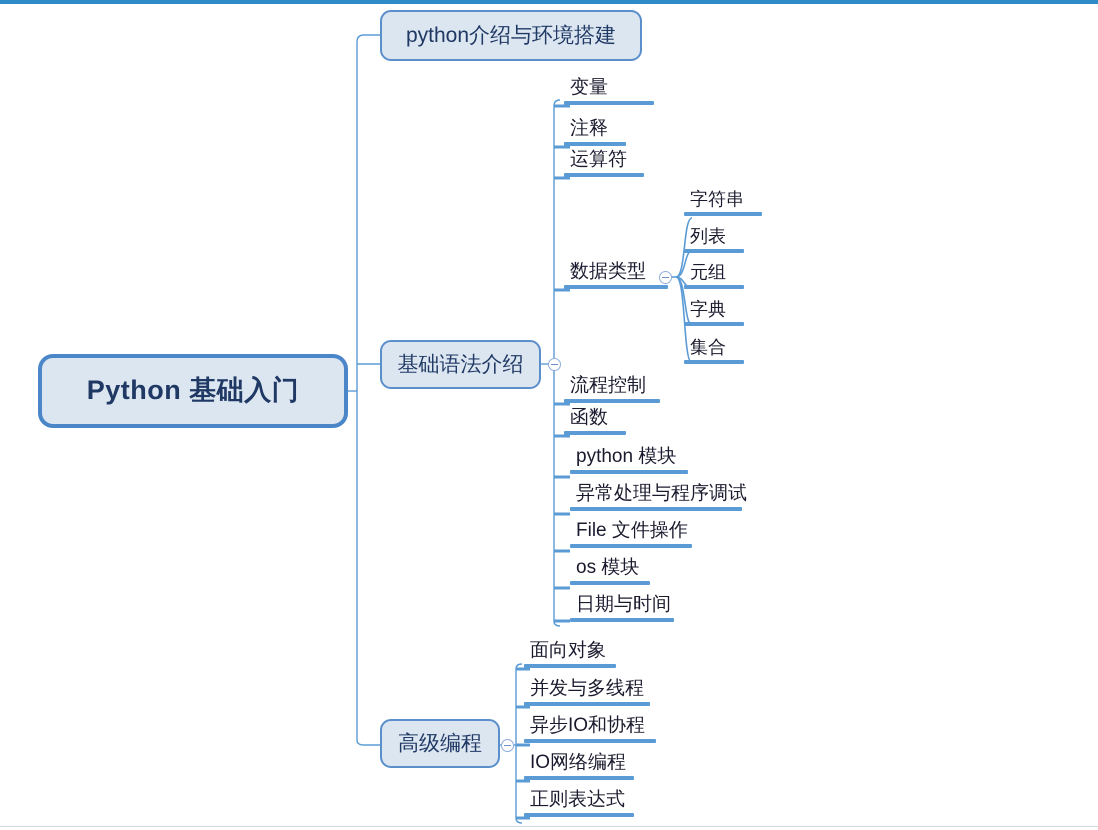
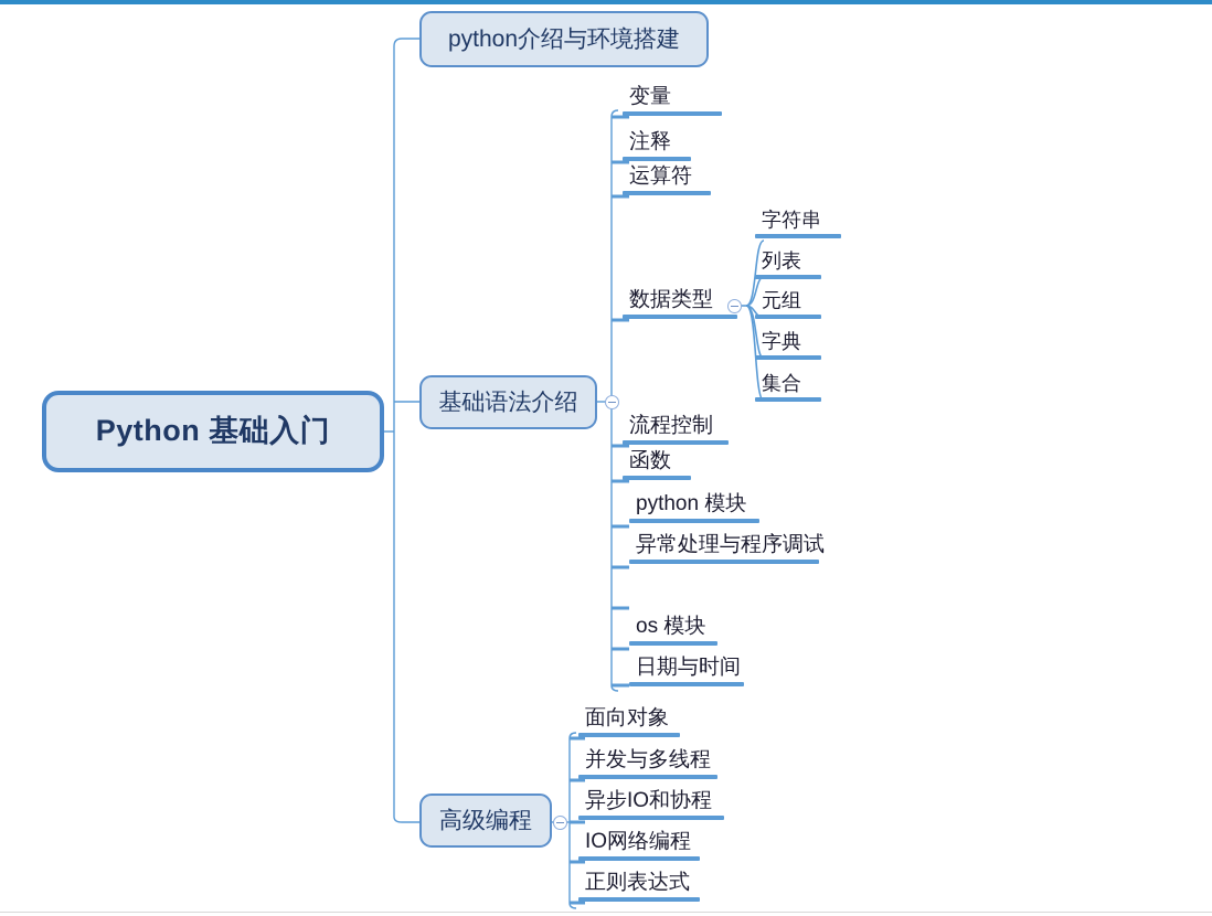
  Python 基础入门
  python介绍与环境搭建
  基础语法介绍
  高级编程
  变量
  注释
  运算符
  数据类型
  流程控制
  函数
  python 模块
  异常处理与程序调试
- File 文件操作
  os 模块
  日期与时间
  字符串
  列表
  元组
  字典
  集合
  面向对象
  并发与多线程
  异步IO和协程
  IO网络编程
  正则表达式
